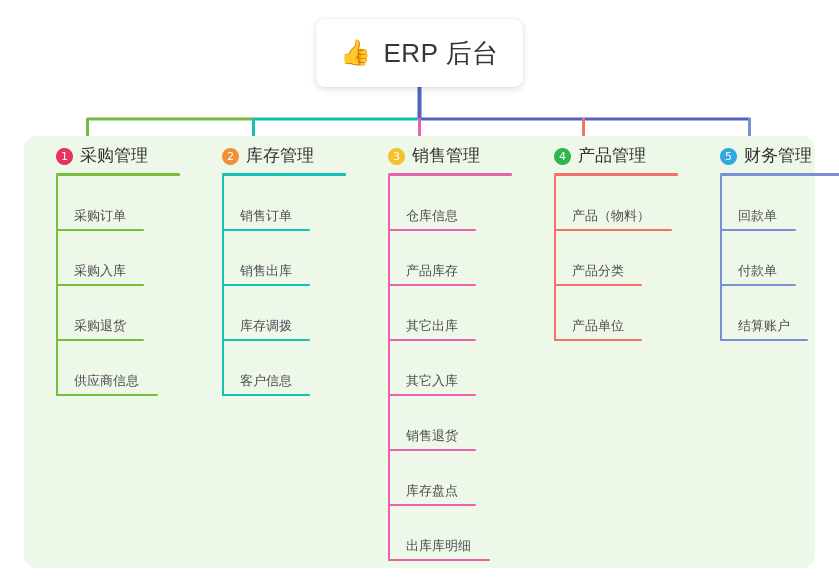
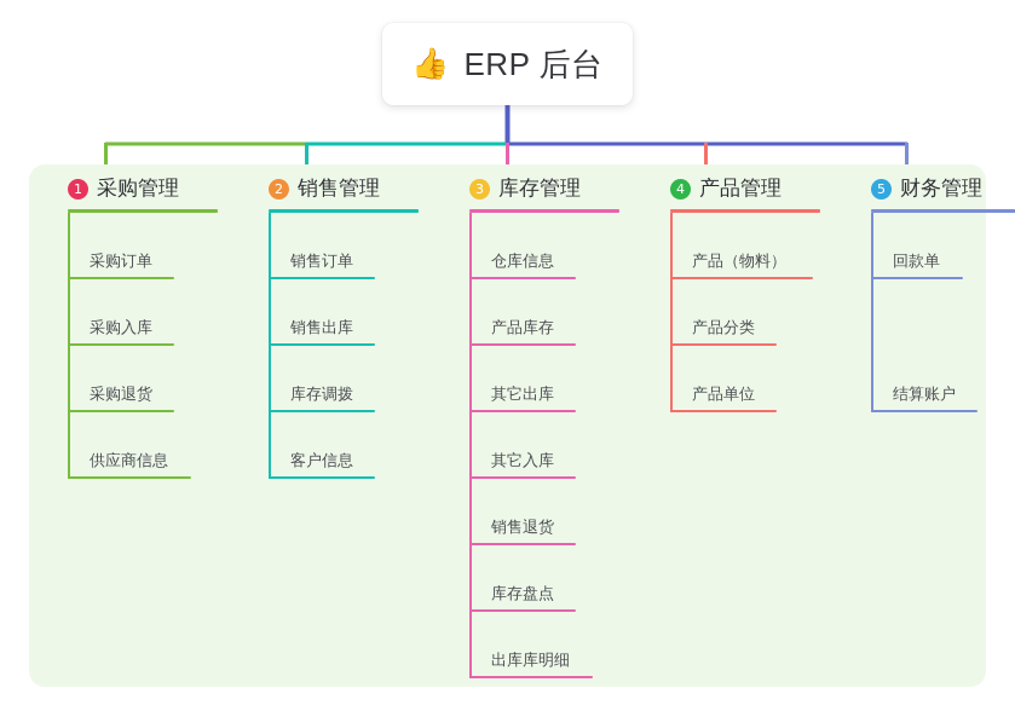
  👍
  ERP 后台
  1
  采购管理
  采购订单
  采购入库
  采购退货
  供应商信息
  2
- 库存管理
+ 销售管理
  销售订单
  销售出库
  库存调拨
  客户信息
  3
- 销售管理
+ 库存管理
  仓库信息
  产品库存
  其它出库
  其它入库
  销售退货
  库存盘点
  出库库明细
  4
  产品管理
  产品（物料）
  产品分类
  产品单位
  5
  财务管理
  回款单
- 付款单
  结算账户
